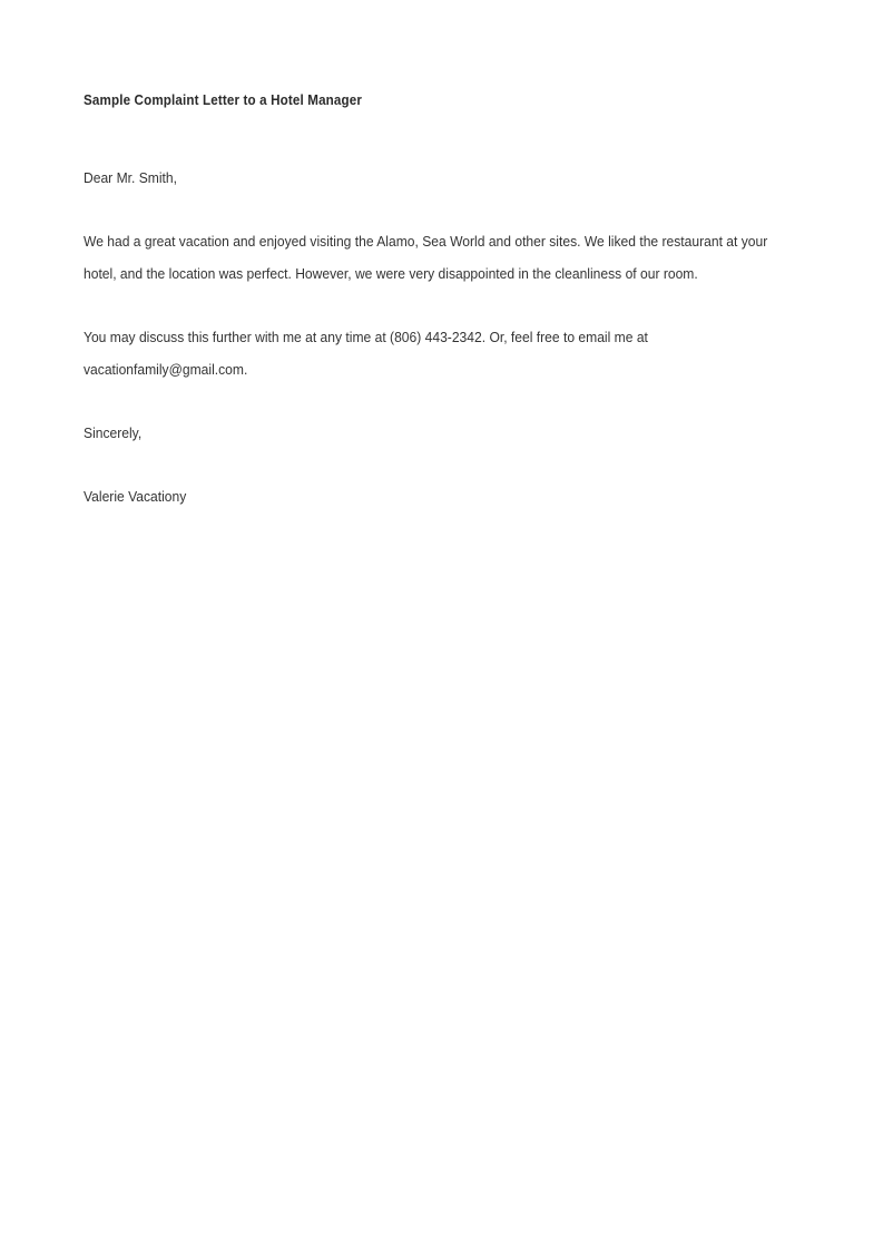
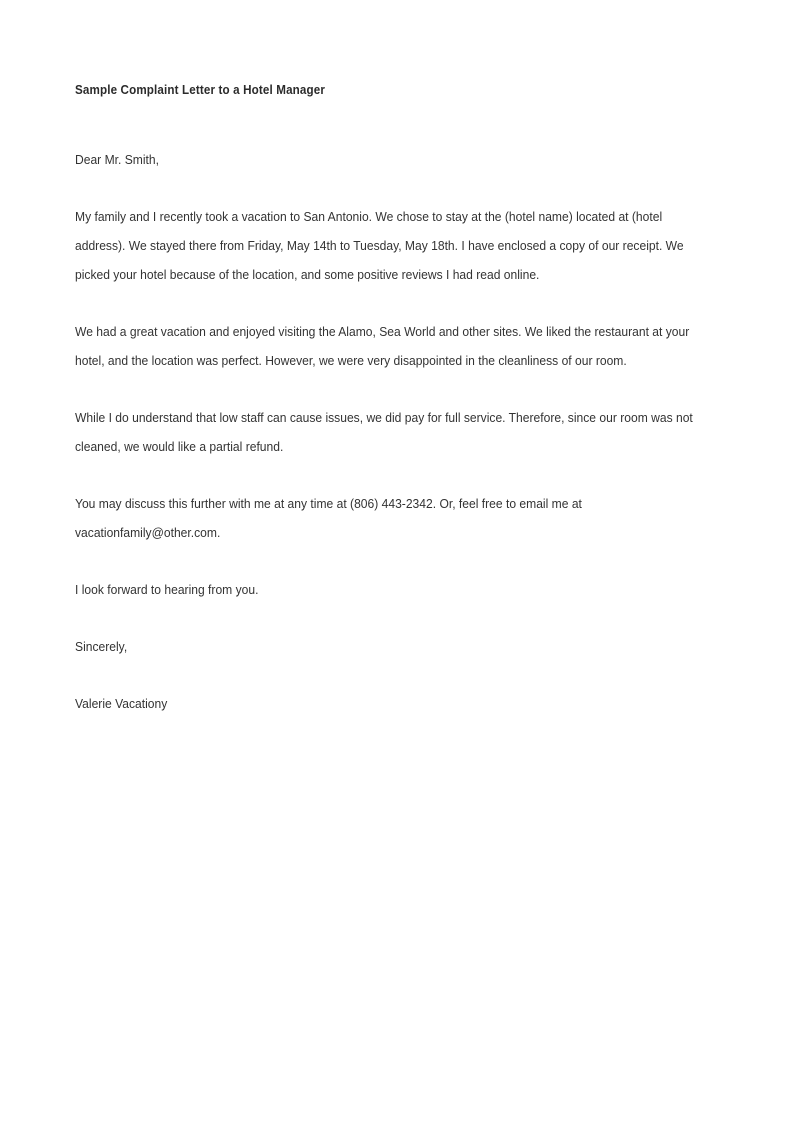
  Sample Complaint Letter to a Hotel Manager
  Dear Mr. Smith,
+ My family and I recently took a vacation to San Antonio. We chose to stay at the (hotel name) located at (hotel address). We stayed there from Friday, May 14th to Tuesday, May 18th. I have enclosed a copy of our receipt. We picked your hotel because of the location, and some positive reviews I had read online.
  We had a great vacation and enjoyed visiting the Alamo, Sea World and other sites. We liked the restaurant at your hotel, and the location was perfect. However, we were very disappointed in the cleanliness of our room.
+ While I do understand that low staff can cause issues, we did pay for full service. Therefore, since our room was not cleaned, we would like a partial refund.
- You may discuss this further with me at any time at (806) 443-2342. Or, feel free to email me at vacationfamily@gmail.com.
+ You may discuss this further with me at any time at (806) 443-2342. Or, feel free to email me at vacationfamily@other.com.
+ I look forward to hearing from you.
  Sincerely,
  Valerie Vacationy
